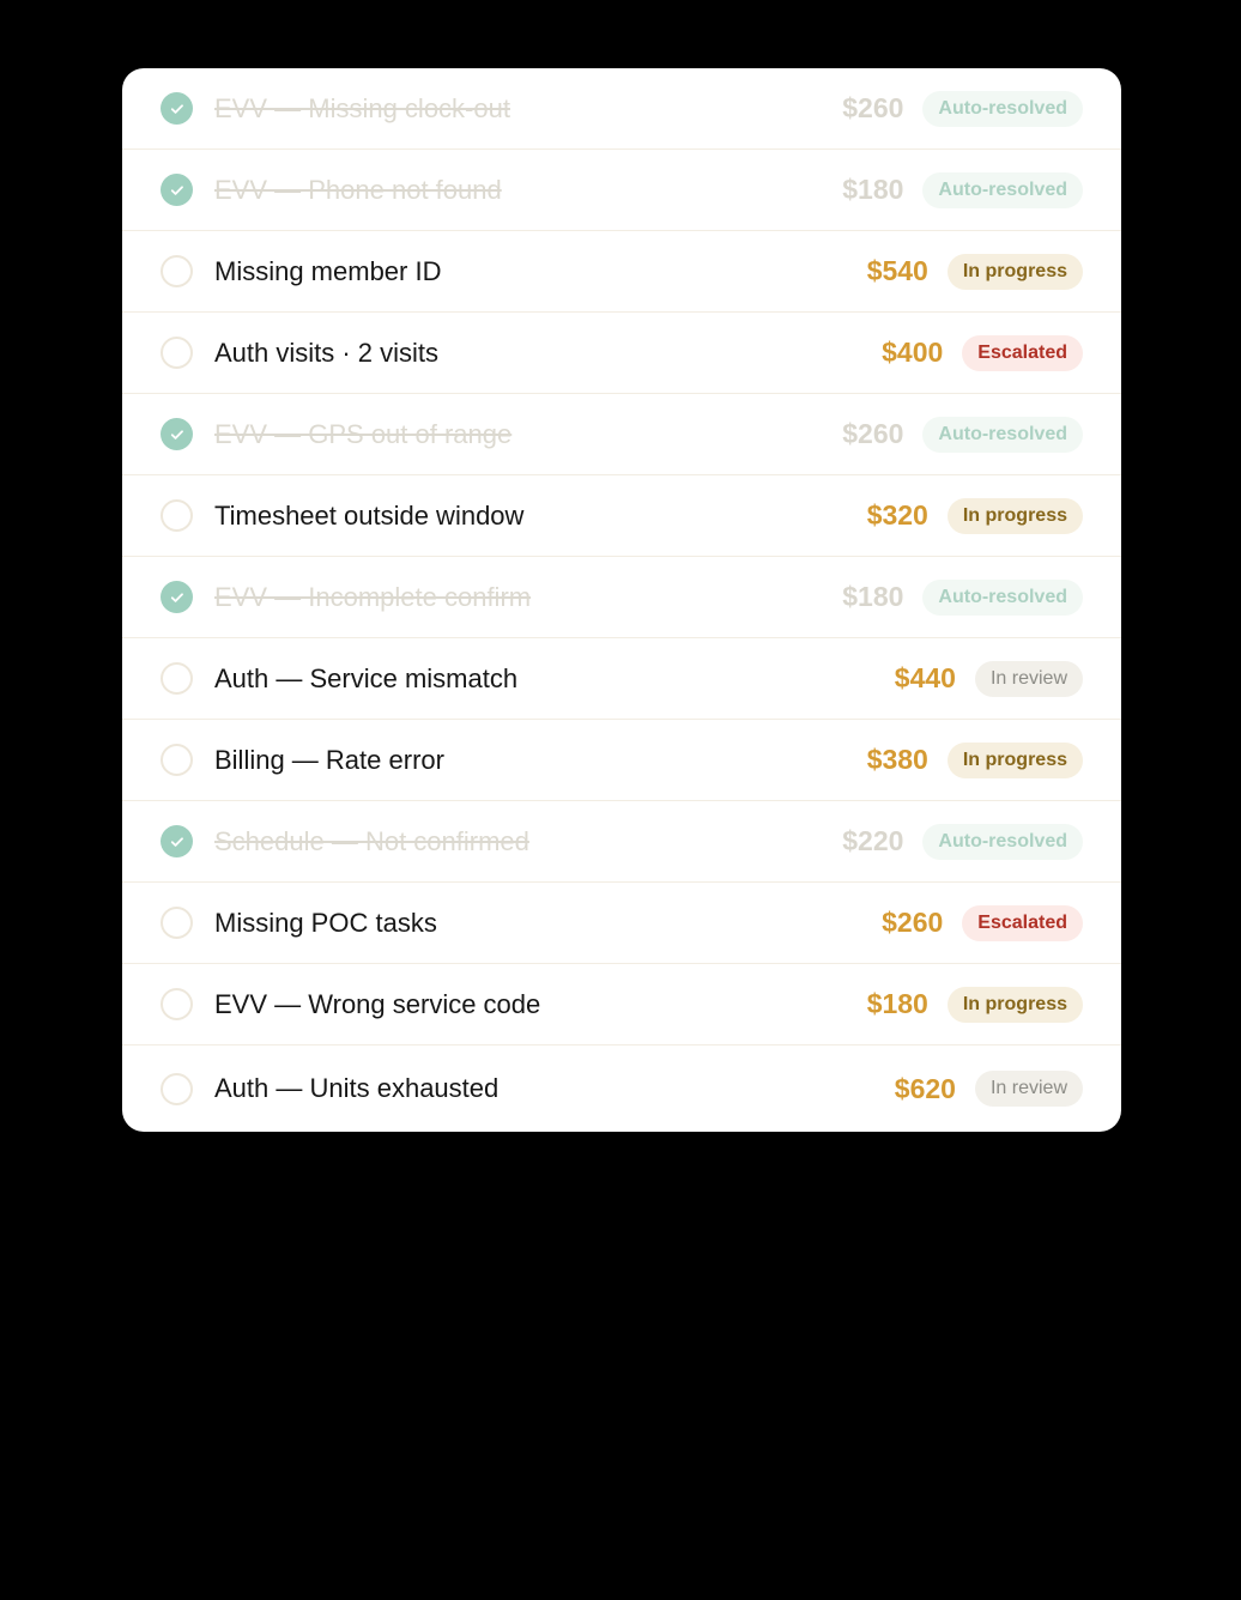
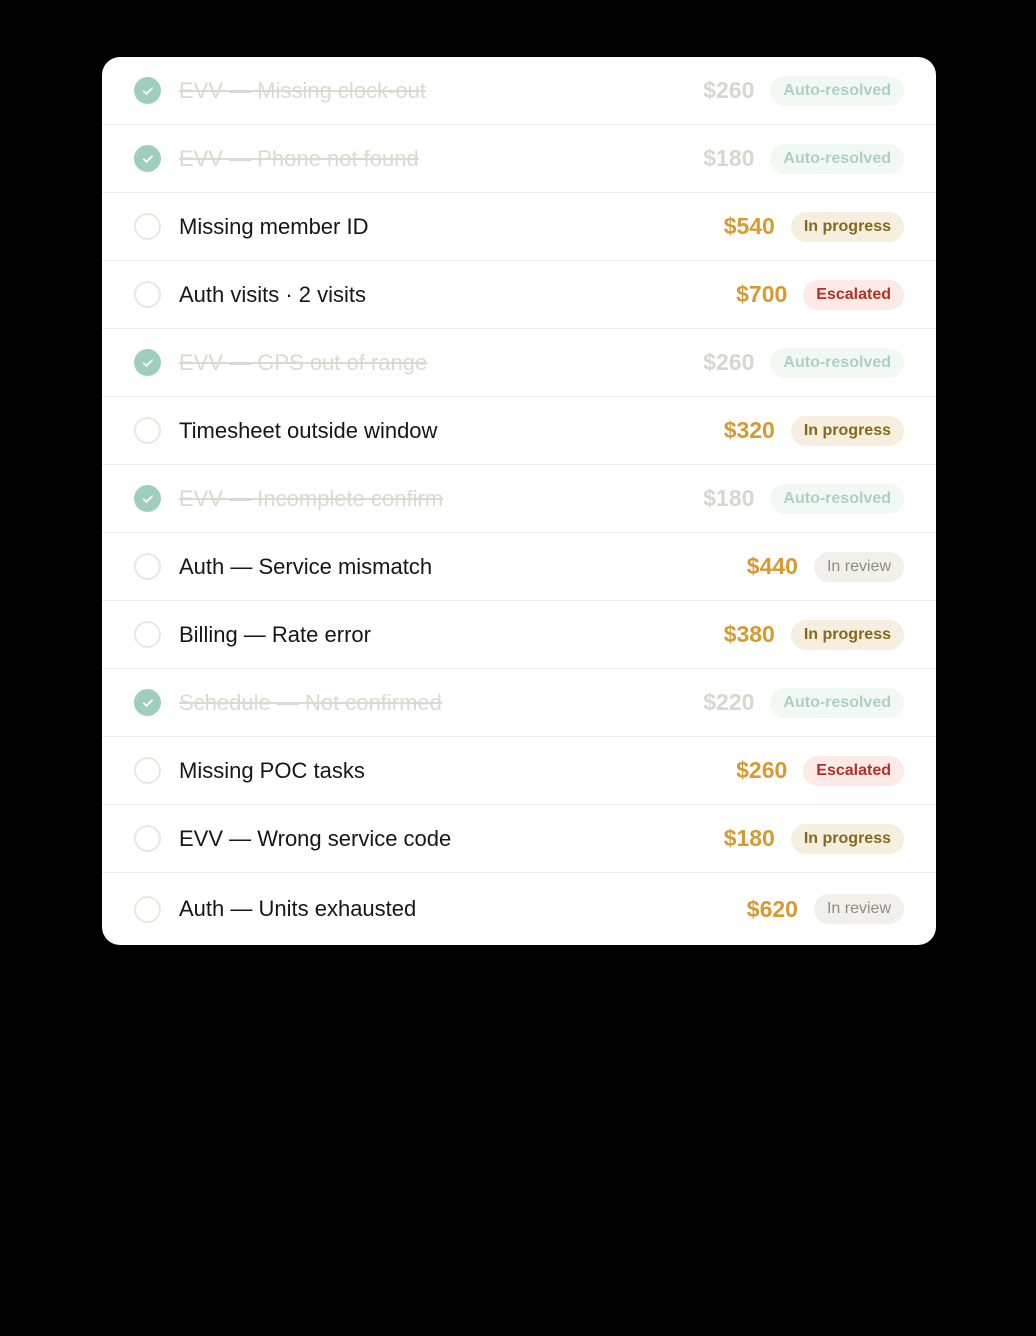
  EVV — Missing clock-out
  $260
  Auto-resolved
  EVV — Phone not found
  $180
  Auto-resolved
  Missing member ID
  $540
  In progress
  Auth visits · 2 visits
- $400
+ $700
  Escalated
  EVV — GPS out of range
  $260
  Auto-resolved
  Timesheet outside window
  $320
  In progress
  EVV — Incomplete confirm
  $180
  Auto-resolved
  Auth — Service mismatch
  $440
  In review
  Billing — Rate error
  $380
  In progress
  Schedule — Not confirmed
  $220
  Auto-resolved
  Missing POC tasks
  $260
  Escalated
  EVV — Wrong service code
  $180
  In progress
  Auth — Units exhausted
  $620
  In review
